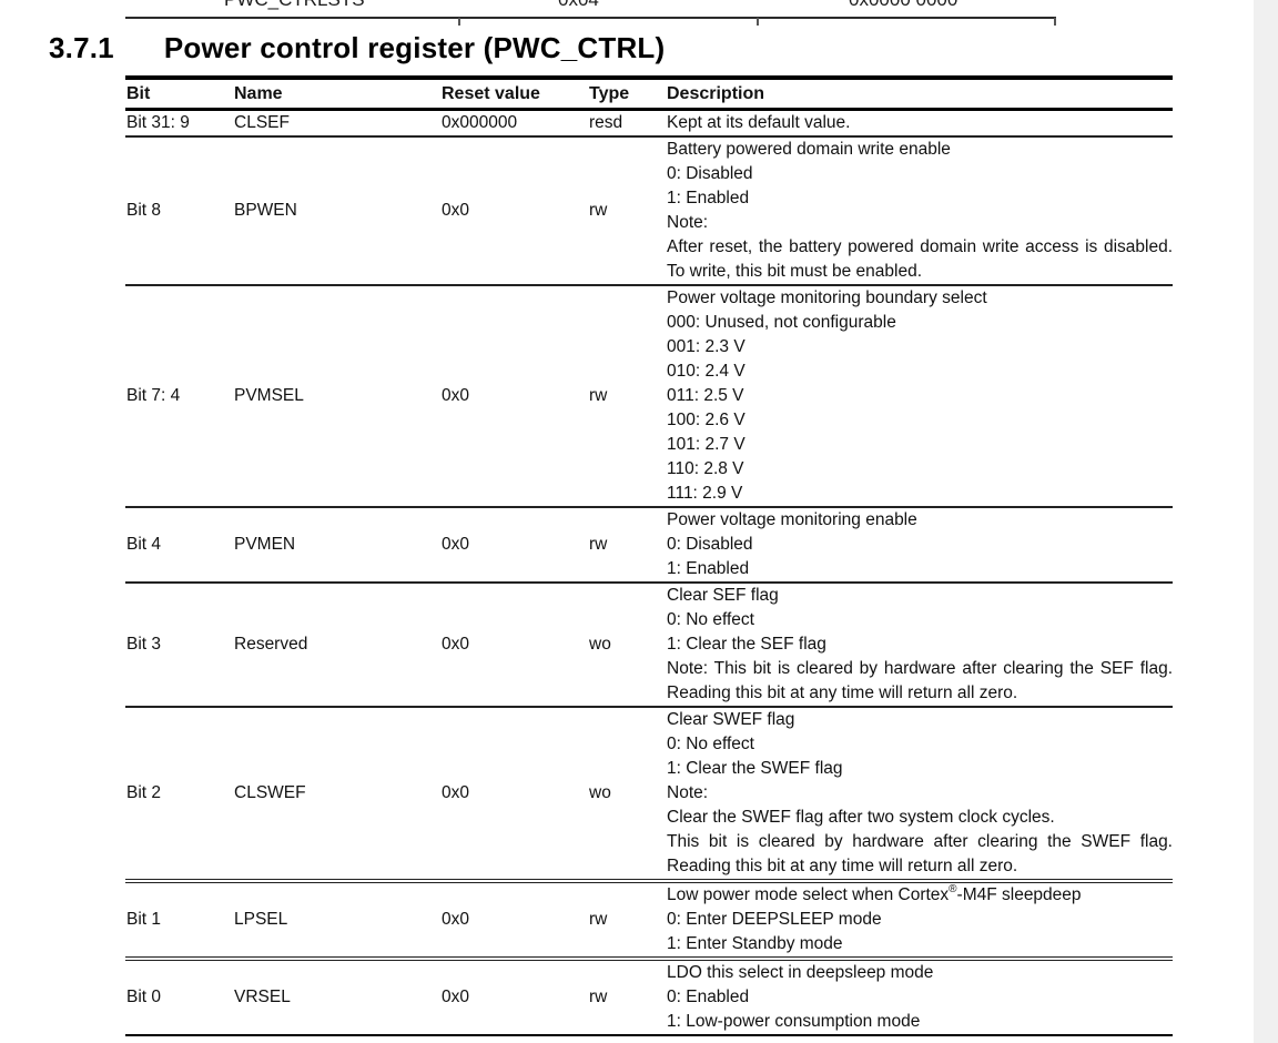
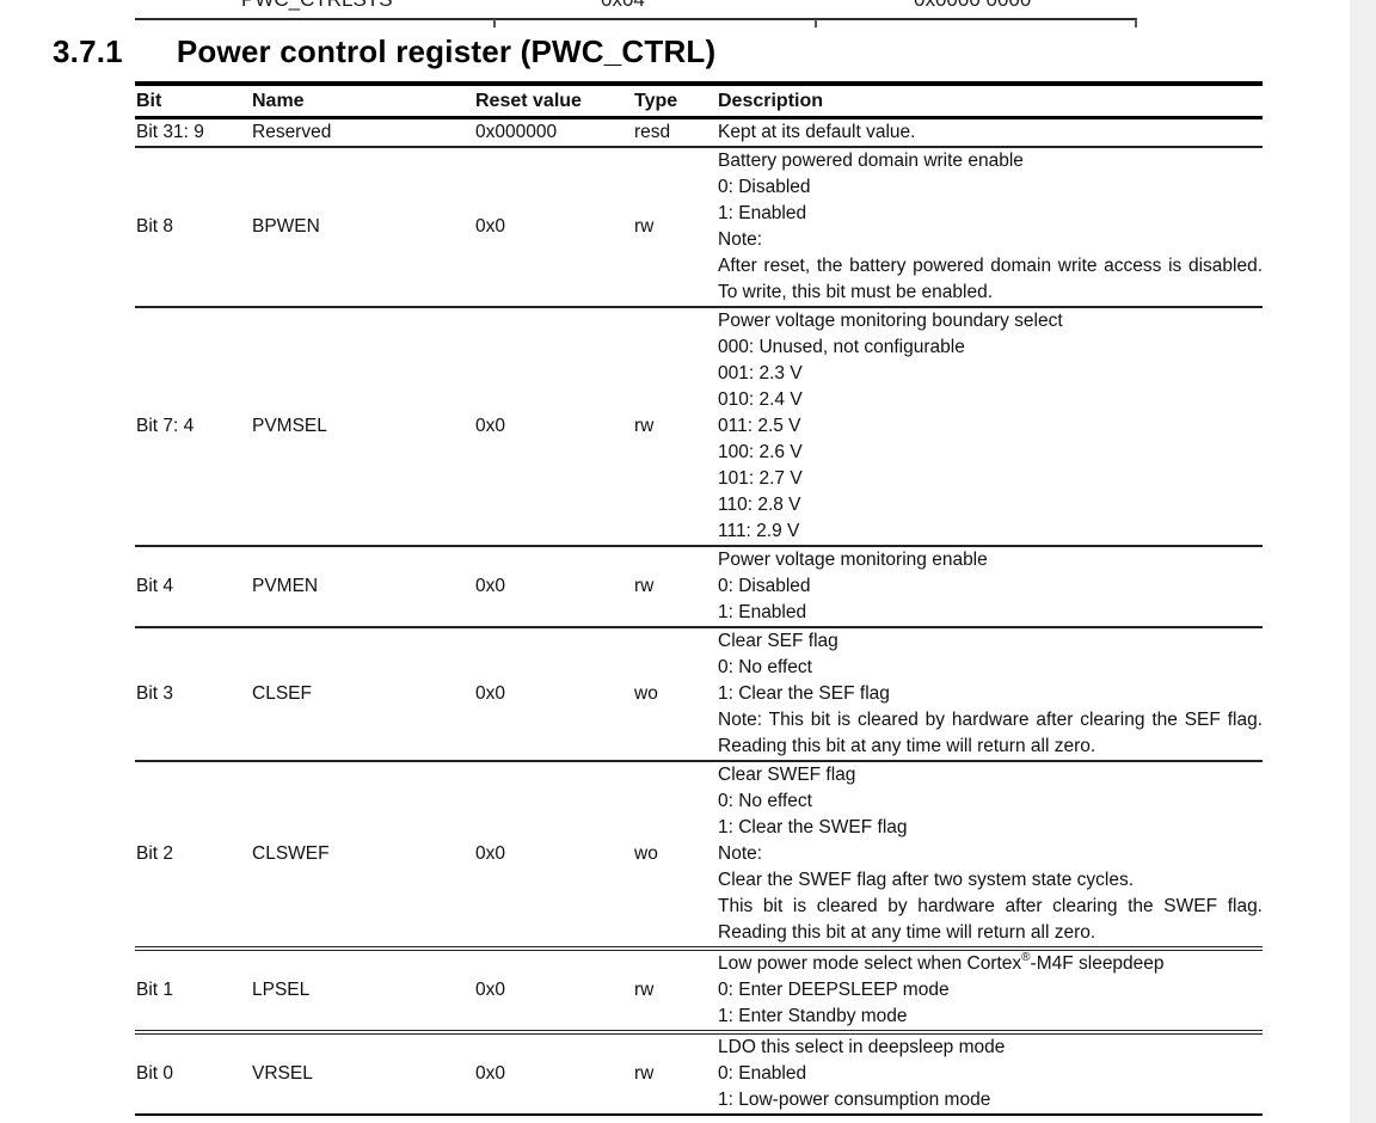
  3.7.1
  Power control register (PWC_CTRL)
  Bit	Name	Reset value	Type	Description
- Bit 31: 9	CLSEF	0x000000	resd	Kept at its default value.
+ Bit 31: 9	Reserved	0x000000	resd	Kept at its default value.
  Bit 8	BPWEN	0x0	rw	Battery powered domain write enable0: Disabled1: EnabledNote:After reset, the battery powered domain write access is disabled. To write, this bit must be enabled.
  Bit 7: 4	PVMSEL	0x0	rw	Power voltage monitoring boundary select000: Unused, not configurable001: 2.3 V010: 2.4 V011: 2.5 V100: 2.6 V101: 2.7 V110: 2.8 V111: 2.9 V
  Bit 4	PVMEN	0x0	rw	Power voltage monitoring enable0: Disabled1: Enabled
- Bit 3	Reserved	0x0	wo	Clear SEF flag0: No effect1: Clear the SEF flagNote: This bit is cleared by hardware after clearing the SEF flag. Reading this bit at any time will return all zero.
+ Bit 3	CLSEF	0x0	wo	Clear SEF flag0: No effect1: Clear the SEF flagNote: This bit is cleared by hardware after clearing the SEF flag. Reading this bit at any time will return all zero.
- Bit 2	CLSWEF	0x0	wo	Clear SWEF flag0: No effect1: Clear the SWEF flagNote:Clear the SWEF flag after two system clock cycles.This bit is cleared by hardware after clearing the SWEF flag. Reading this bit at any time will return all zero.
+ Bit 2	CLSWEF	0x0	wo	Clear SWEF flag0: No effect1: Clear the SWEF flagNote:Clear the SWEF flag after two system state cycles.This bit is cleared by hardware after clearing the SWEF flag. Reading this bit at any time will return all zero.
  Bit 1	LPSEL	0x0	rw	Low power mode select when Cortex®-M4F sleepdeep0: Enter DEEPSLEEP mode1: Enter Standby mode
  Bit 0	VRSEL	0x0	rw	LDO this select in deepsleep mode0: Enabled1: Low-power consumption mode
